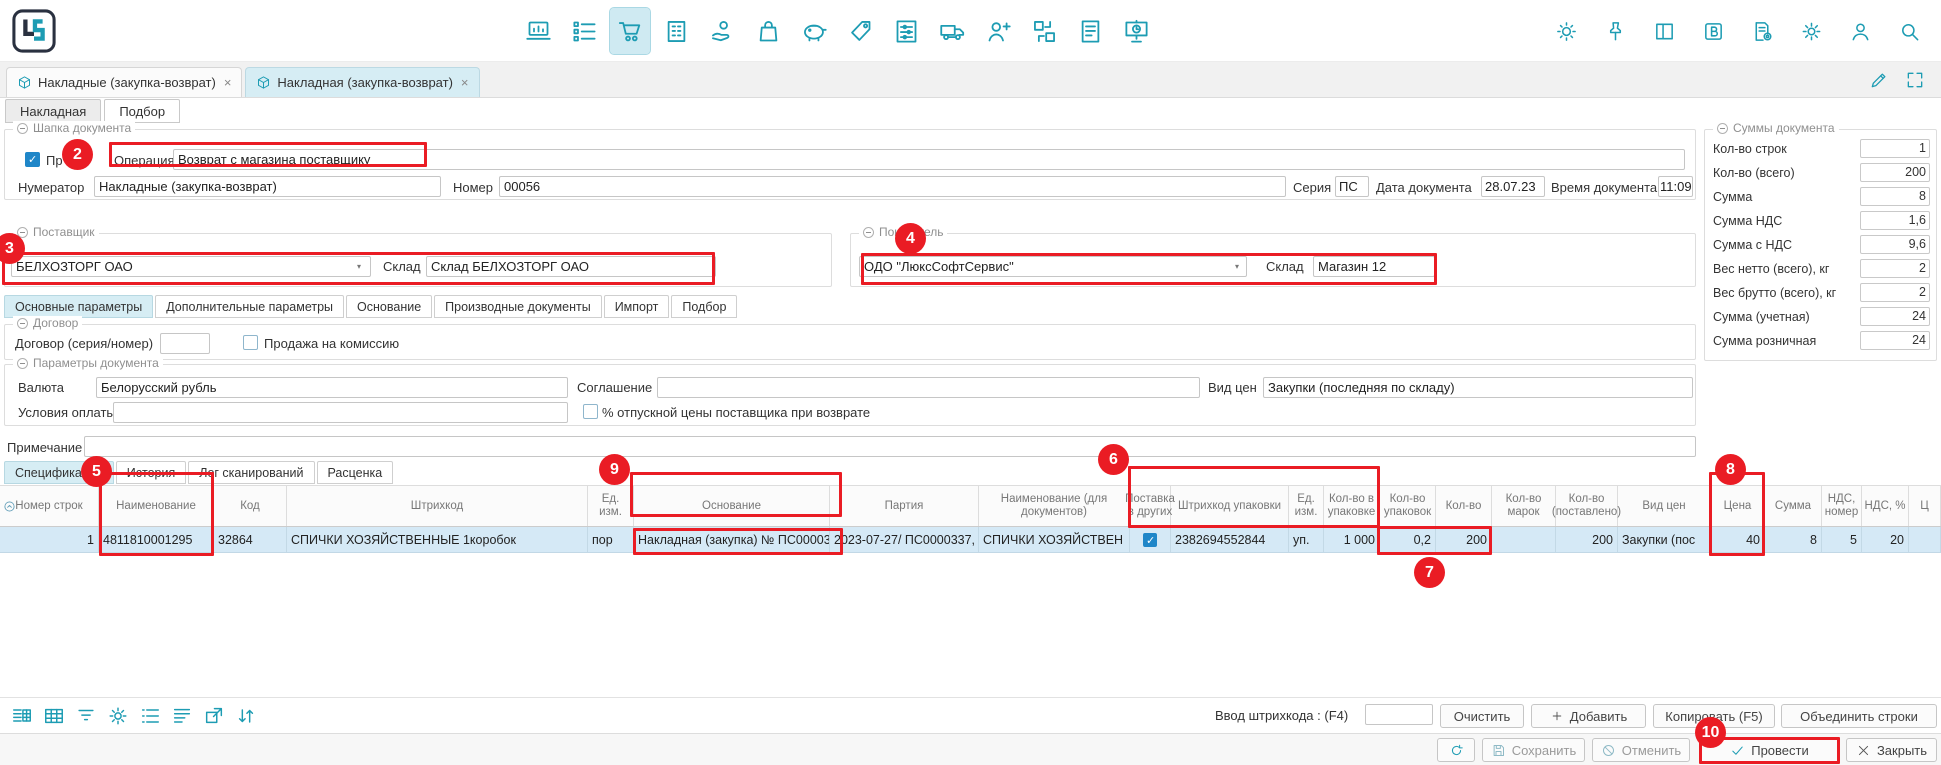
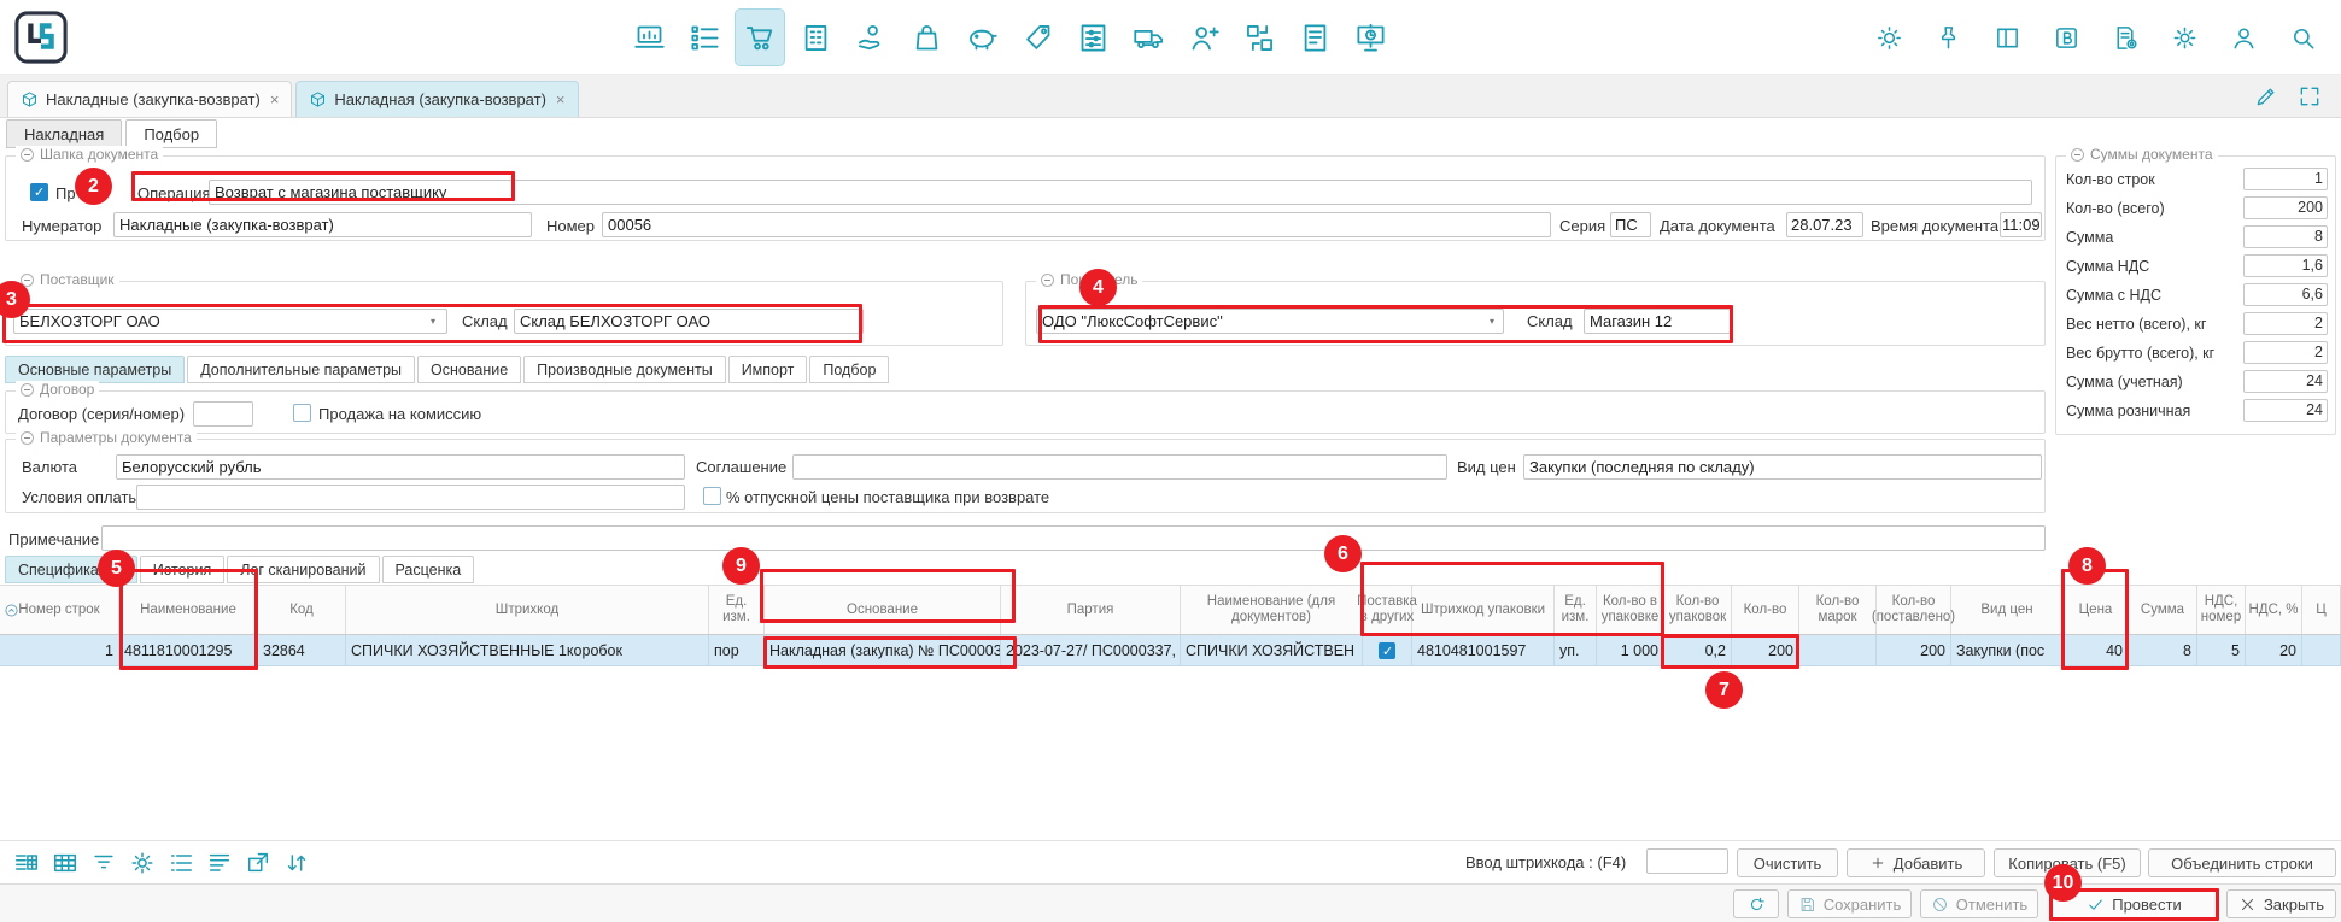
  Накладные (закупка-возврат)
  ×
  Накладная (закупка-возврат)
  ×
  Накладная
  Подбор
  Шапка документа
  Пр
  Операция
  Возврат с магазина поставщику
  Нумератор
  Накладные (закупка-возврат)
  Номер
  00056
  Серия
  ПС
  Дата документа
  28.07.23
  Время документа
  11:09
  Поставщик
  БЕЛХОЗТОРГ ОАО
  ▾
  Склад
  Склад БЕЛХОЗТОРГ ОАО
  ОДО "ЛюксСофтСервис"
  ▾
  Склад
  Магазин 12
  Основные параметры
  Дополнительные параметры
  Основание
  Производные документы
  Импорт
  Подбор
  Договор
  Договор (серия/номер)
  Продажа на комиссию
  Параметры документа
  Валюта
  Белорусский рубль
  Соглашение
  Вид цен
  Закупки (последняя по складу)
  Условия оплаты
  % отпускной цены поставщика при возврате
  Примечание
  Суммы документа
  Кол-во строк
  1
  Кол-во (всего)
  200
  Сумма
  8
  Сумма НДС
  1,6
  Сумма с НДС
- 9,6
+ 6,6
  Вес нетто (всего), кг
  2
  Вес брутто (всего), кг
  2
  Сумма (учетная)
  24
  Сумма розничная
  24
  Специфика
  История
  Лог сканирований
  Расценка
  Номер строк
  Наименование
  Код
  Штрихкод
  Ед. изм.
  Основание
  Партия
  Наименование (для документов)
  Поставка в других
  Штрихкод упаковки
  Ед. изм.
  Кол-во в упаковке
  Кол-во упаковок
  Кол-во
  Кол-во марок
  Кол-во (поставлено)
  Вид цен
  Цена
  Сумма
  НДС, номер
  НДС, %
  Ц
  1
  4811810001295
  32864
  СПИЧКИ ХОЗЯЙСТВЕННЫЕ 1коробок
  пор
  Накладная (закупка) № ПС00003
  2023-07-27/ ПС0000337,
  СПИЧКИ ХОЗЯЙСТВЕН
- 2382694552844
+ 4810481001597
  уп.
  1 000
  0,2
  200
  200
  Закупки (пос
  40
  8
  5
  20
  Ввод штрихкода : (F4)
  Очистить
  Добавить
  Копировать (F5)
  Объединить строки
  Сохранить
  Отменить
  Провести
  Закрыть
  2
  3
  4
  5
  9
  6
  7
  8
  10
